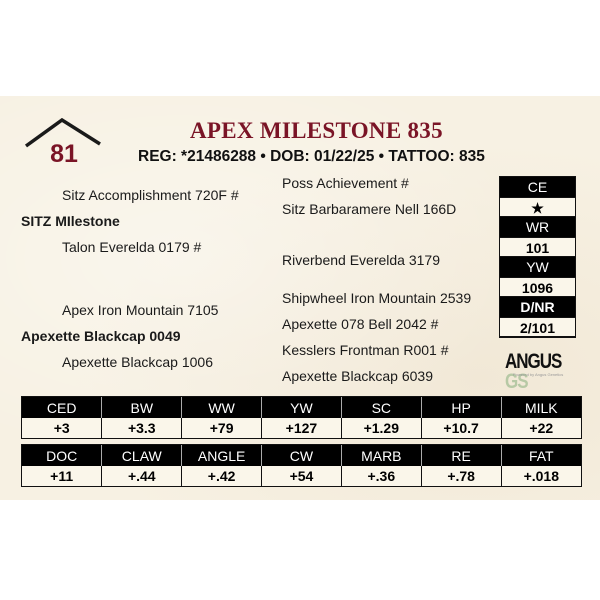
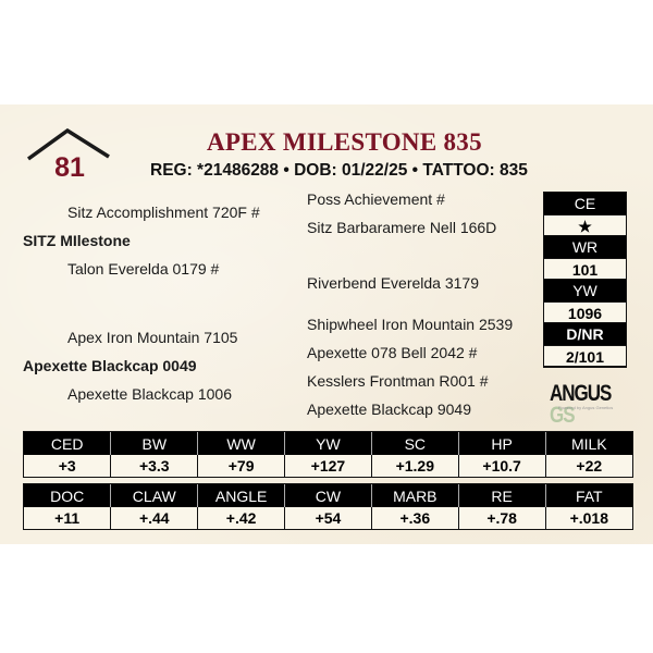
  81
  APEX MILESTONE 835
  REG: *21486288 • DOB: 01/22/25 • TATTOO: 835
  Sitz Accomplishment 720F #
  SITZ MIlestone
  Talon Everelda 0179 #
  Apex Iron Mountain 7105
  Apexette Blackcap 0049
  Apexette Blackcap 1006
  Poss Achievement #
  Sitz Barbaramere Nell 166D
  Riverbend Everelda 3179
  Shipwheel Iron Mountain 2539
  Apexette 078 Bell 2042 #
  Kesslers Frontman R001 #
- Apexette Blackcap 6039
+ Apexette Blackcap 9049
  CE
  ★
  WR
  101
  YW
  1096
  D/NR
  2/101
  ANGUSGS
  CED	BW	WW	YW	SC	HP	MILK
  +3	+3.3	+79	+127	+1.29	+10.7	+22
  DOC	CLAW	ANGLE	CW	MARB	RE	FAT
  +11	+.44	+.42	+54	+.36	+.78	+.018
